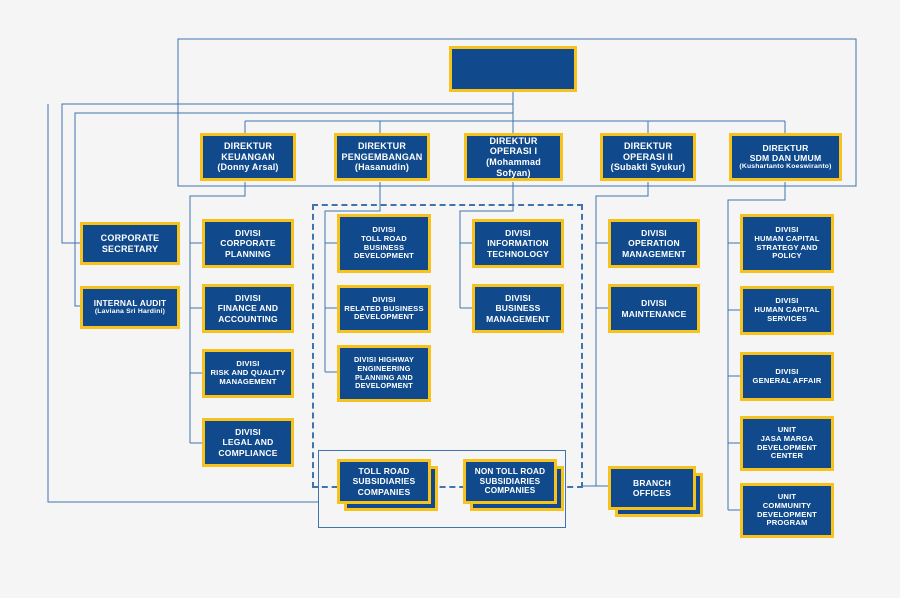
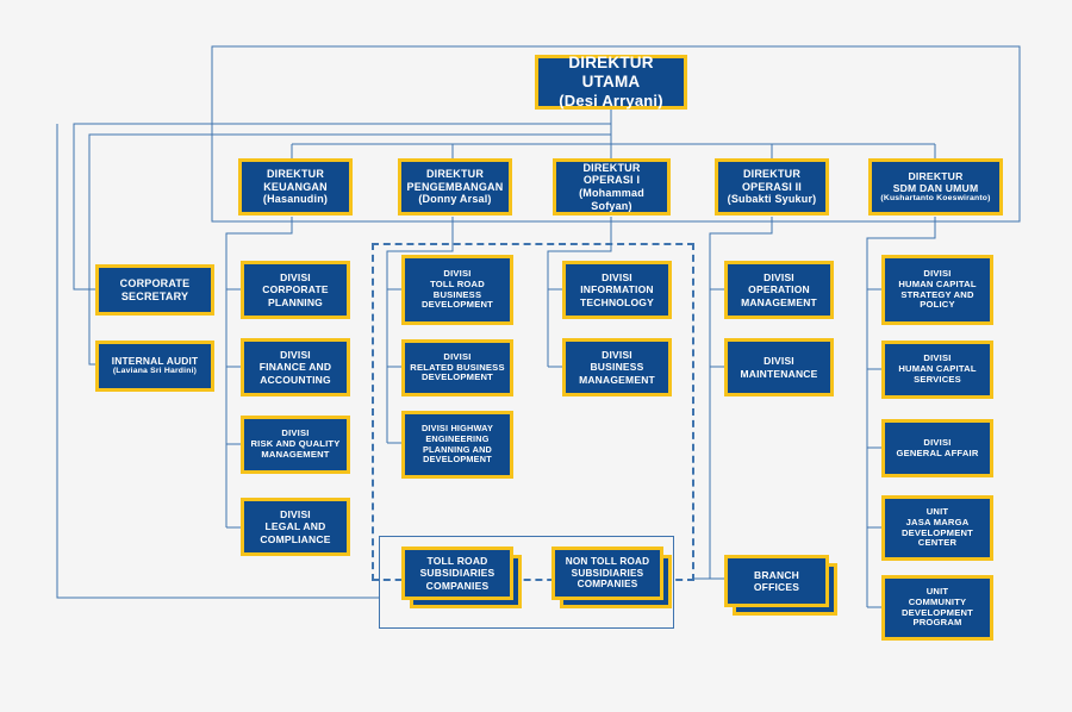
+ DIREKTUR UTAMA
+ (Desi Arryani)
  DIREKTUR
  KEUANGAN
- (Donny Arsal)
+ (Hasanudin)
  DIREKTUR
  PENGEMBANGAN
- (Hasanudin)
+ (Donny Arsal)
  DIREKTUR
  OPERASI I
  (Mohammad Sofyan)
  DIREKTUR
  OPERASI II
  (Subakti Syukur)
  DIREKTUR
  SDM DAN UMUM
  CORPORATE
  SECRETARY
  INTERNAL AUDIT
  DIVISI
  CORPORATE
  PLANNING
  DIVISI
  FINANCE AND
  ACCOUNTING
  DIVISI
  RISK AND QUALITY
  MANAGEMENT
  DIVISI
  LEGAL AND
  COMPLIANCE
  DIVISI
  TOLL ROAD
  BUSINESS
  DEVELOPMENT
  DIVISI
  RELATED BUSINESS
  DEVELOPMENT
  DIVISI HIGHWAY
  ENGINEERING
  PLANNING AND
  DEVELOPMENT
  DIVISI
  INFORMATION
  TECHNOLOGY
  DIVISI
  BUSINESS
  MANAGEMENT
  DIVISI
  OPERATION
  MANAGEMENT
  DIVISI
  MAINTENANCE
  DIVISI
  HUMAN CAPITAL
  STRATEGY AND
  POLICY
  DIVISI
  HUMAN CAPITAL
  SERVICES
  DIVISI
  GENERAL AFFAIR
  UNIT
  JASA MARGA
  DEVELOPMENT
  CENTER
  UNIT
  COMMUNITY
  DEVELOPMENT
  PROGRAM
  TOLL ROAD
  SUBSIDIARIES
  COMPANIES
  NON TOLL ROAD
  SUBSIDIARIES
  COMPANIES
  BRANCH OFFICES
